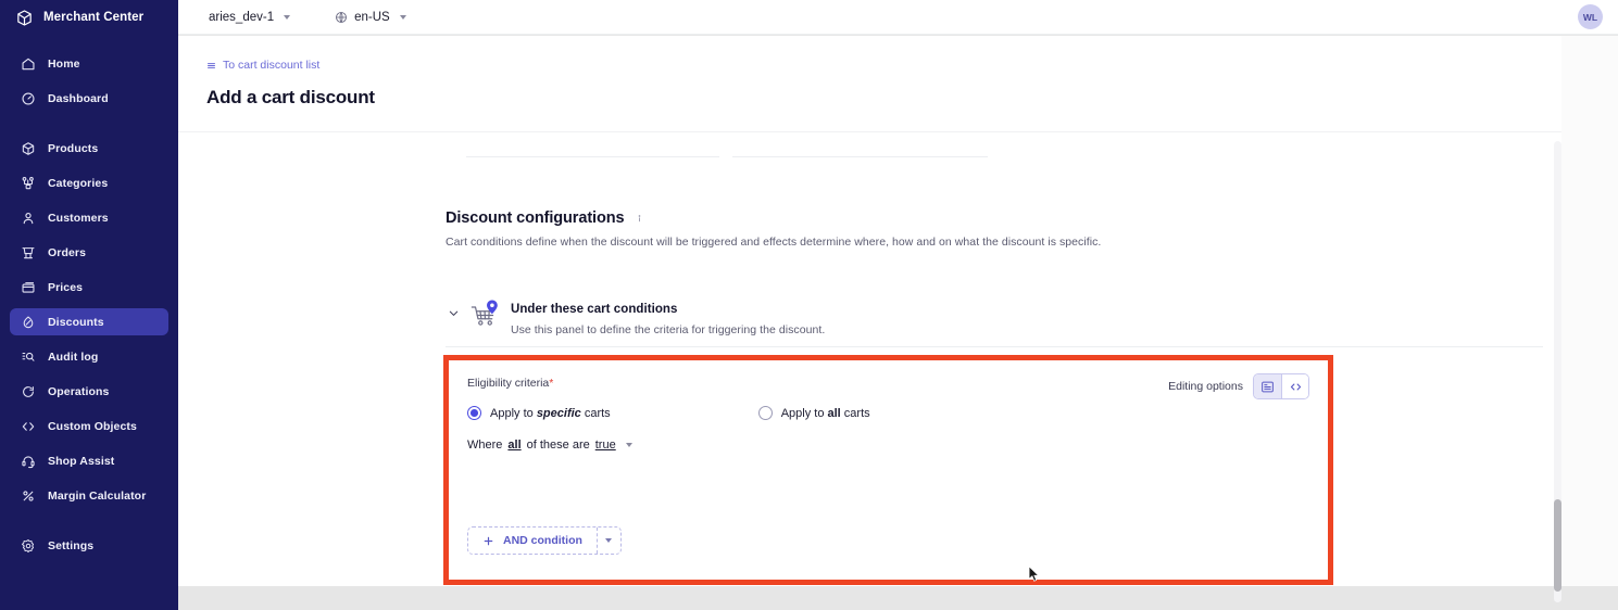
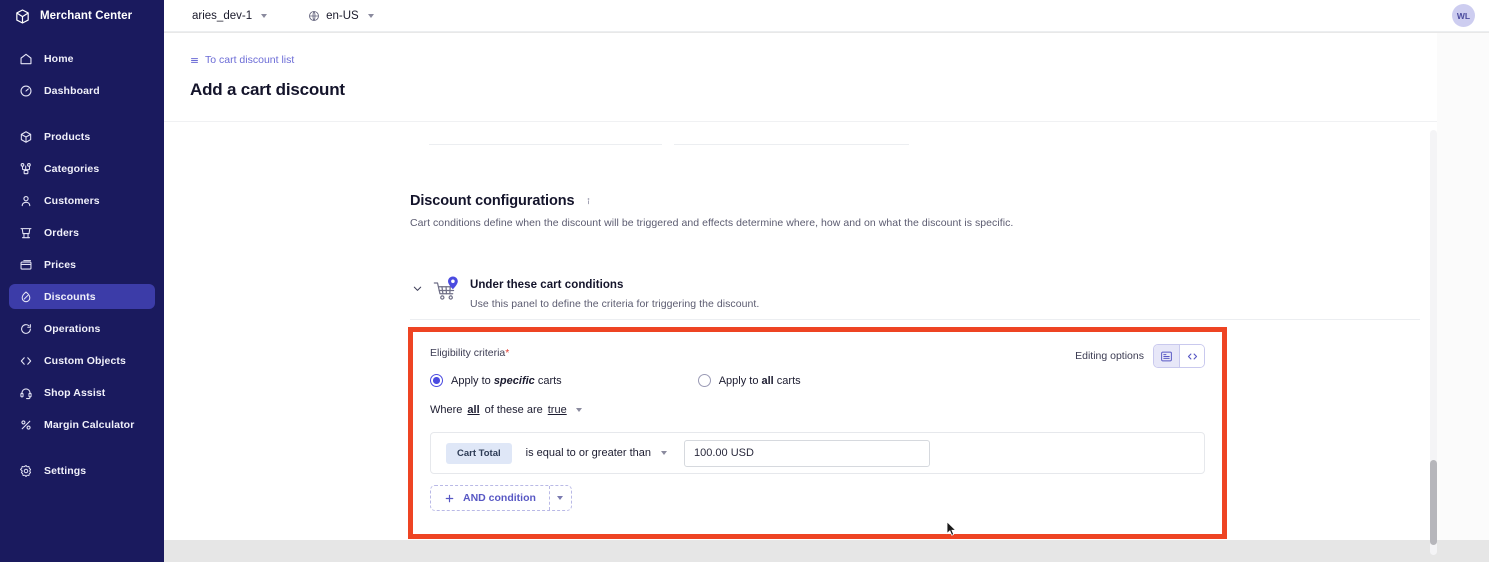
  Merchant Center
  Home
  Dashboard
  Products
  Categories
  Customers
  Orders
  Prices
  Discounts
- Audit log
  Operations
  Custom Objects
  Shop Assist
  Margin Calculator
  Settings
  aries_dev-1
  en-US
  WL
  To cart discount list
  Add a cart discount
  Discount configurations
  Cart conditions define when the discount will be triggered and effects determine where, how and on what the discount is specific.
  Under these cart conditions
  Use this panel to define the criteria for triggering the discount.
  Eligibility criteria*
  Editing options
  Apply to specific carts
  Apply to all carts
  Where
  all
  of these are
  true
+ Cart Total
+ is equal to or greater than
+ 100.00 USD
  AND condition
